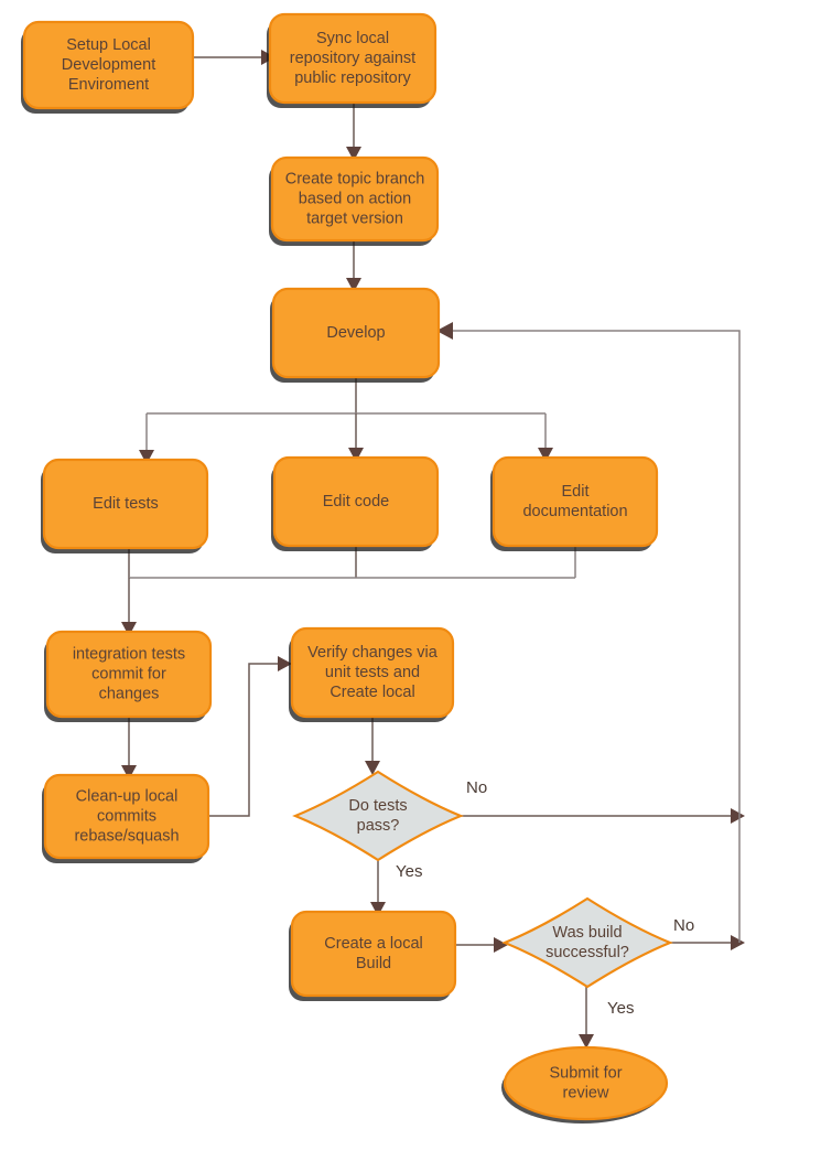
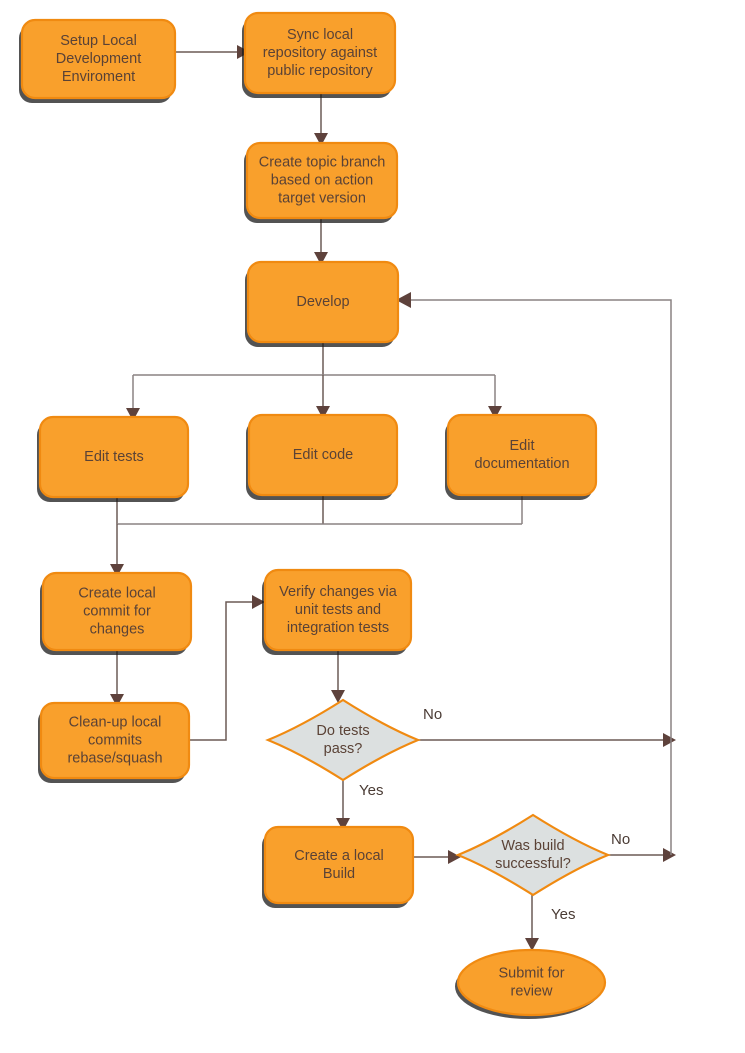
  No
  Yes
  No
  Yes
  Setup Local Development Enviroment
  Sync local repository against public repository
  Create topic branch based on action target version
  Develop
  Edit tests
  Edit code
  Edit documentation
- integration tests commit for changes
+ Create local commit for changes
  Clean-up local commits rebase/squash
- Verify changes via unit tests and Create local
+ Verify changes via unit tests and integration tests
  Do tests pass?
  Create a local Build
  Was build successful?
  Submit for review
